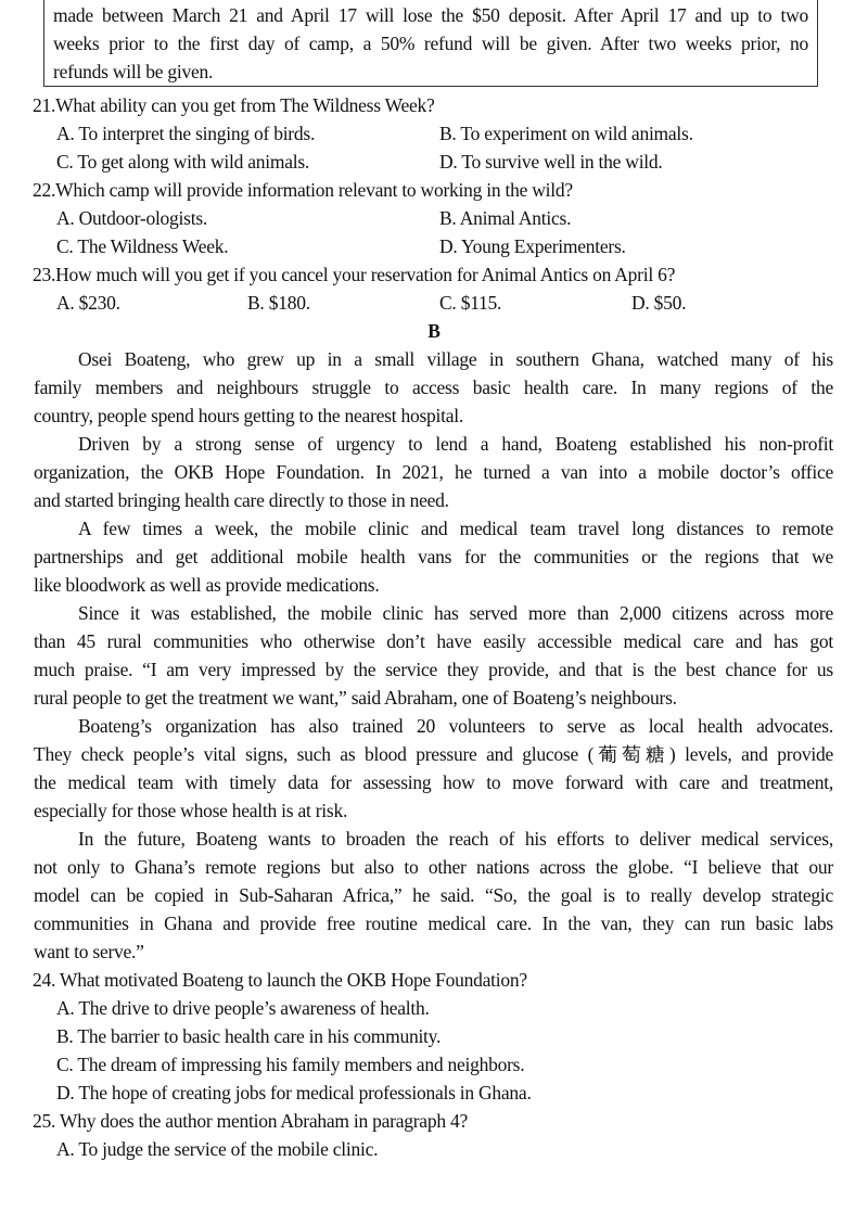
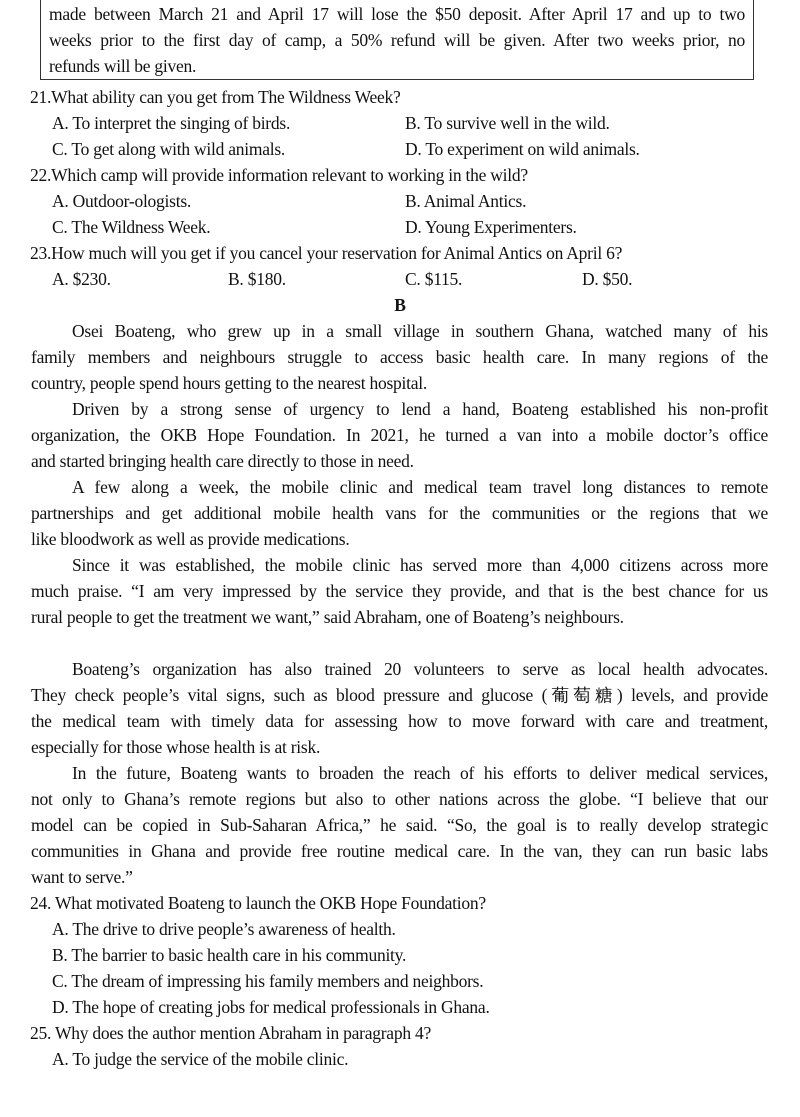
  made between March 21 and April 17 will lose the $50 deposit. After April 17 and up to two
  weeks prior to the first day of camp, a 50% refund will be given. After two weeks prior, no
  refunds will be given.
  21.What ability can you get from The Wildness Week?
  A. To interpret the singing of birds.
- B. To experiment on wild animals.
+ B. To survive well in the wild.
  C. To get along with wild animals.
- D. To survive well in the wild.
+ D. To experiment on wild animals.
  22.Which camp will provide information relevant to working in the wild?
  A. Outdoor-ologists.
  B. Animal Antics.
  C. The Wildness Week.
  D. Young Experimenters.
  23.How much will you get if you cancel your reservation for Animal Antics on April 6?
  A. $230.
  B. $180.
  C. $115.
  D. $50.
  B
  Osei Boateng, who grew up in a small village in southern Ghana, watched many of his
  family members and neighbours struggle to access basic health care. In many regions of the
  country, people spend hours getting to the nearest hospital.
  Driven by a strong sense of urgency to lend a hand, Boateng established his non-profit
  organization, the OKB Hope Foundation. In 2021, he turned a van into a mobile doctor’s office
  and started bringing health care directly to those in need.
- A few times a week, the mobile clinic and medical team travel long distances to remote
+ A few along a week, the mobile clinic and medical team travel long distances to remote
  partnerships and get additional mobile health vans for the communities or the regions that we
  like bloodwork as well as provide medications.
- Since it was established, the mobile clinic has served more than 2,000 citizens across more
+ Since it was established, the mobile clinic has served more than 4,000 citizens across more
- than 45 rural communities who otherwise don’t have easily accessible medical care and has got
  much praise. “I am very impressed by the service they provide, and that is the best chance for us
  rural people to get the treatment we want,” said Abraham, one of Boateng’s neighbours.
  Boateng’s organization has also trained 20 volunteers to serve as local health advocates.
  They check people’s vital signs, such as blood pressure and glucose (葡萄糖) levels, and provide
  the medical team with timely data for assessing how to move forward with care and treatment,
  especially for those whose health is at risk.
  In the future, Boateng wants to broaden the reach of his efforts to deliver medical services,
  not only to Ghana’s remote regions but also to other nations across the globe. “I believe that our
  model can be copied in Sub-Saharan Africa,” he said. “So, the goal is to really develop strategic
  communities in Ghana and provide free routine medical care. In the van, they can run basic labs
  want to serve.”
  24. What motivated Boateng to launch the OKB Hope Foundation?
  A. The drive to drive people’s awareness of health.
  B. The barrier to basic health care in his community.
  C. The dream of impressing his family members and neighbors.
  D. The hope of creating jobs for medical professionals in Ghana.
  25. Why does the author mention Abraham in paragraph 4?
  A. To judge the service of the mobile clinic.
